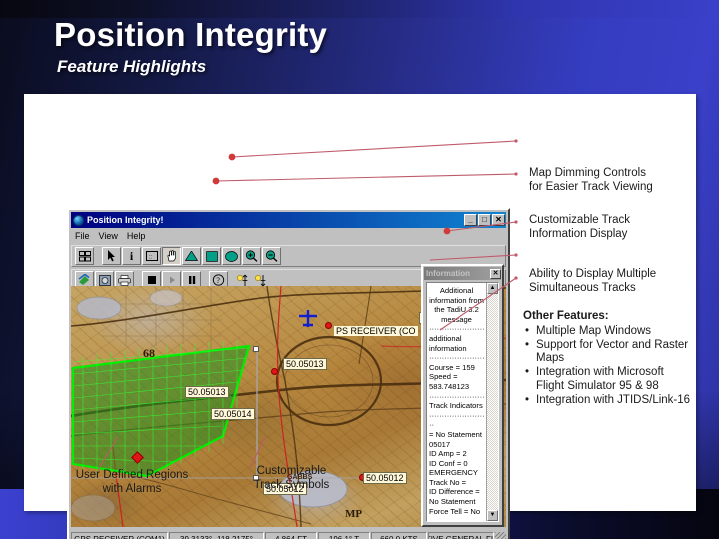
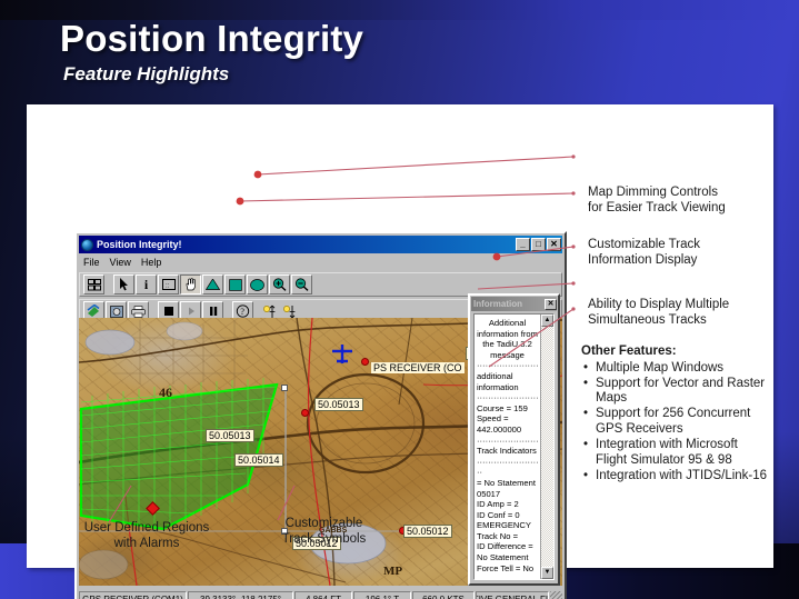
  Position Integrity
  Feature Highlights
  Position Integrity!
  _
  □
  ✕
  File
  View
  Help
  i
  ?
- 68
+ 46
  MP
  PS RECEIVER (CO
  50.05013
  50.05013
  50.05014
  50.05012
  50.05012
  Information
  Additional
  information from
  the TadiU.2
  message
  ······················
  additional
  information
  ······················
  Course = 159
  Speed =
- 583.748123
+ 442.000000
  ······················
  Track Indicators
  ······················
  ··
  = No Statement
  05017
  ID Amp = 2
  ID Conf = 0
  EMERGENCY
  Track No =
  ID Difference =
  No Statement
  Force Tell = No
  Map Dimming Controls
  for Easier Track Viewing
  Customizable Track
  Information Display
  Ability to Display Multiple
  Simultaneous Tracks
  Other Features:
  Multiple Map Windows
  Support for Vector and Raster Maps
+ Support for 256 Concurrent GPS Receivers
  Integration with Microsoft Flight Simulator 95 & 98
  Integration with JTIDS/Link-16
  User Defined Regions
  with Alarms
  Customizable
  Track Symbols
